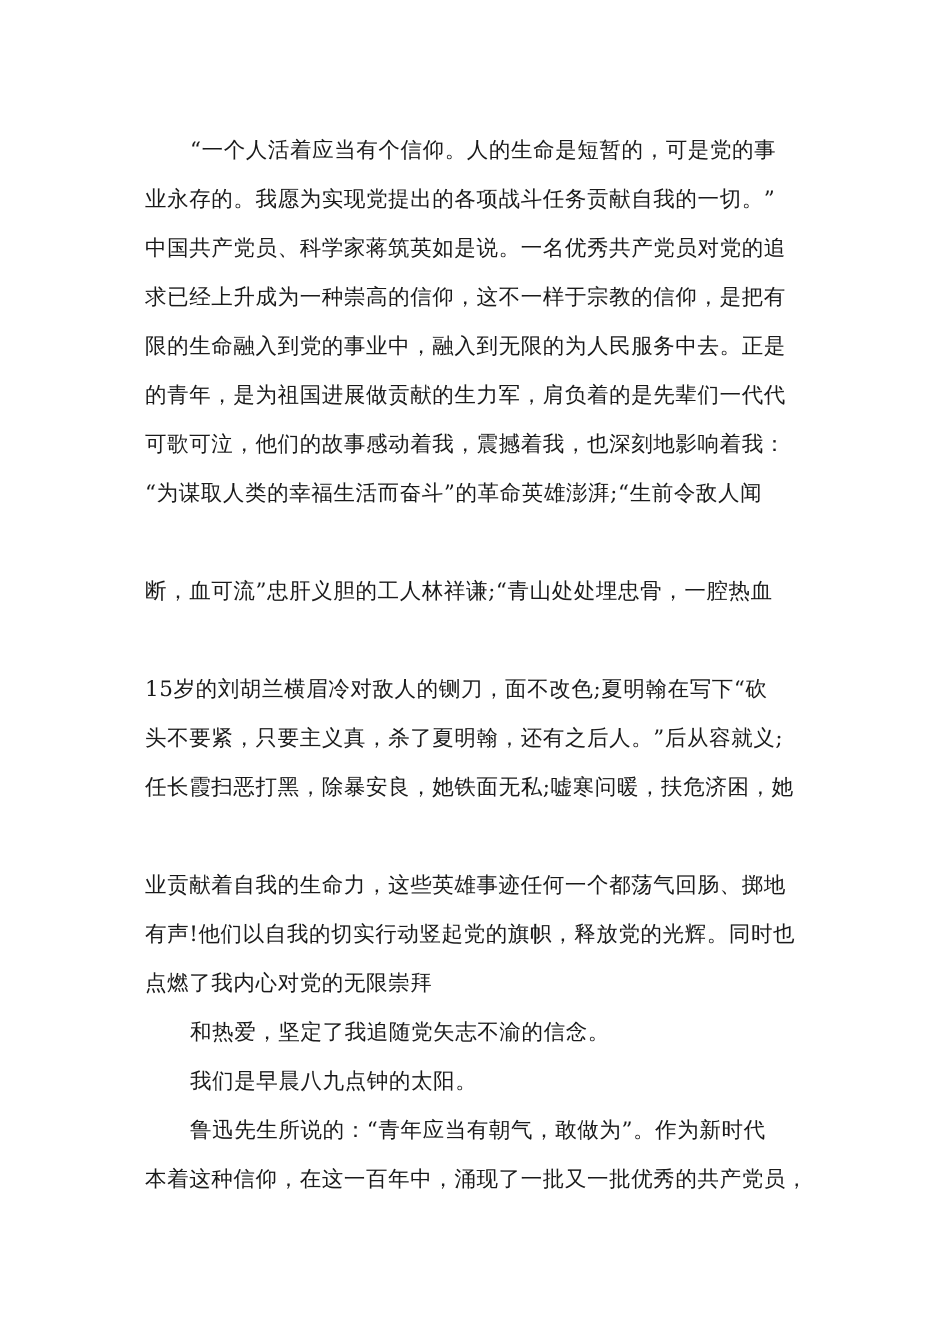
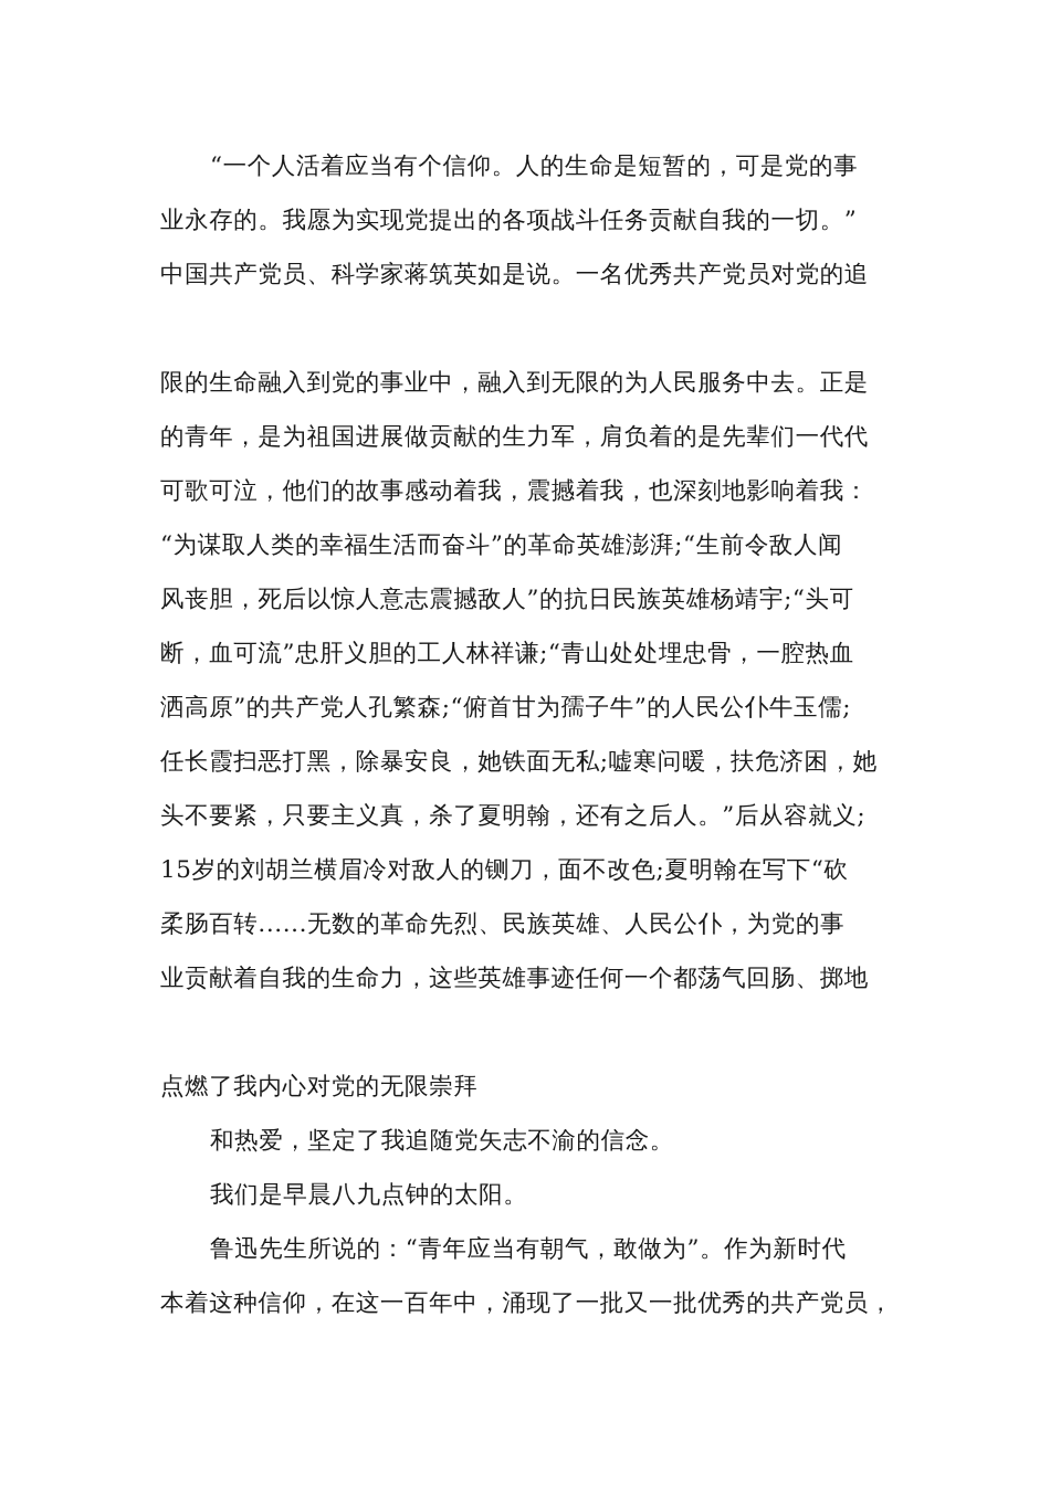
  “一个人活着应当有个信仰。人的生命是短暂的，可是党的事
  业永存的。我愿为实现党提出的各项战斗任务贡献自我的一切。”
  中国共产党员、科学家蒋筑英如是说。一名优秀共产党员对党的追
- 求已经上升成为一种崇高的信仰，这不一样于宗教的信仰，是把有
  限的生命融入到党的事业中，融入到无限的为人民服务中去。正是
  的青年，是为祖国进展做贡献的生力军，肩负着的是先辈们一代代
  可歌可泣，他们的故事感动着我，震撼着我，也深刻地影响着我：
  “为谋取人类的幸福生活而奋斗”的革命英雄澎湃;“生前令敌人闻
+ 风丧胆，死后以惊人意志震撼敌人”的抗日民族英雄杨靖宇;“头可
  断，血可流”忠肝义胆的工人林祥谦;“青山处处埋忠骨，一腔热血
+ 洒高原”的共产党人孔繁森;“俯首甘为孺子牛”的人民公仆牛玉儒;
- 15岁的刘胡兰横眉冷对敌人的铡刀，面不改色;夏明翰在写下“砍
+ 任长霞扫恶打黑，除暴安良，她铁面无私;嘘寒问暖，扶危济困，她
  头不要紧，只要主义真，杀了夏明翰，还有之后人。”后从容就义;
- 任长霞扫恶打黑，除暴安良，她铁面无私;嘘寒问暖，扶危济困，她
+ 15岁的刘胡兰横眉冷对敌人的铡刀，面不改色;夏明翰在写下“砍
+ 柔肠百转......无数的革命先烈、民族英雄、人民公仆，为党的事
  业贡献着自我的生命力，这些英雄事迹任何一个都荡气回肠、掷地
- 有声!他们以自我的切实行动竖起党的旗帜，释放党的光辉。同时也
  点燃了我内心对党的无限崇拜
  和热爱，坚定了我追随党矢志不渝的信念。
  我们是早晨八九点钟的太阳。
  鲁迅先生所说的：“青年应当有朝气，敢做为”。作为新时代
  本着这种信仰，在这一百年中，涌现了一批又一批优秀的共产党员，
